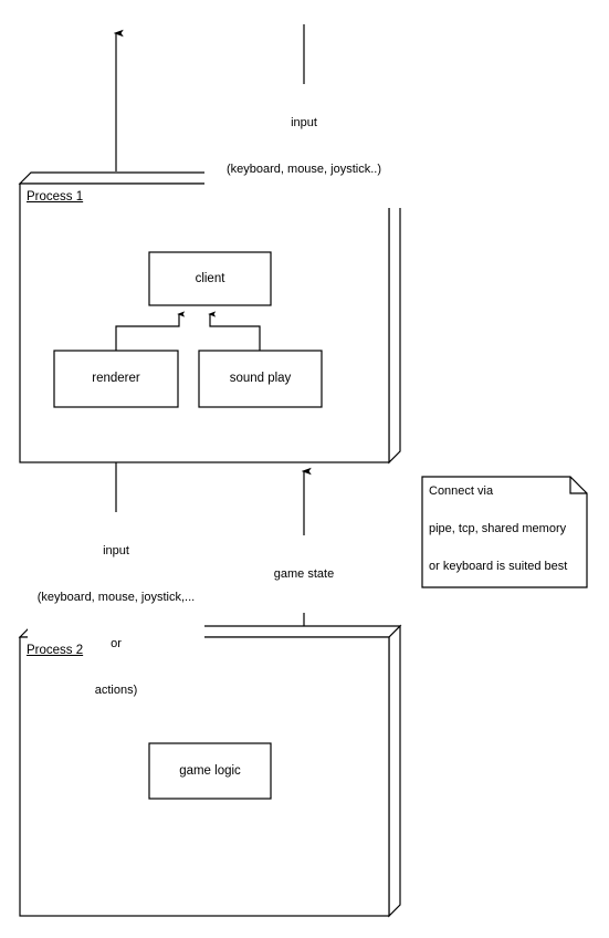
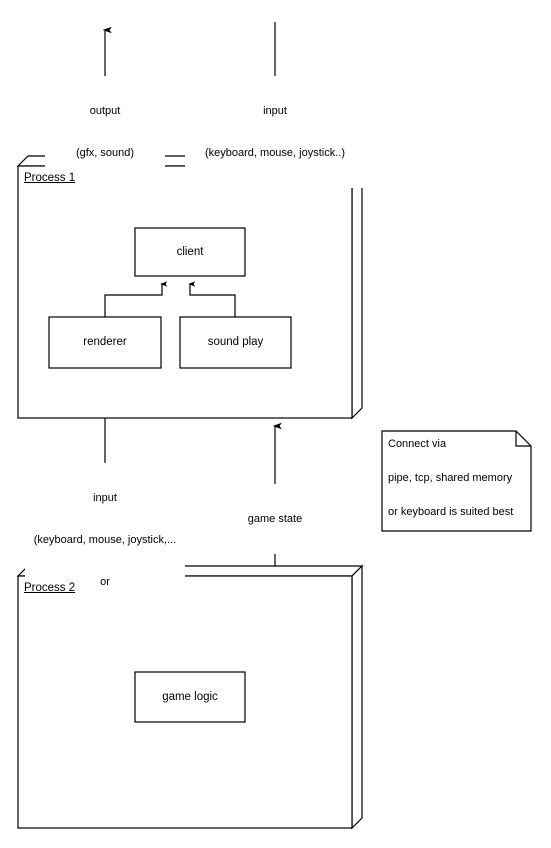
+ output
+ (gfx, sound)
  input
  (keyboard, mouse, joystick..)
  Process 1
  client
  renderer
  sound play
  input
  (keyboard, mouse, joystick,...
  or
- actions)
  game state
  Connect via
  pipe, tcp, shared memory
  or keyboard is suited best
  Process 2
  game logic
